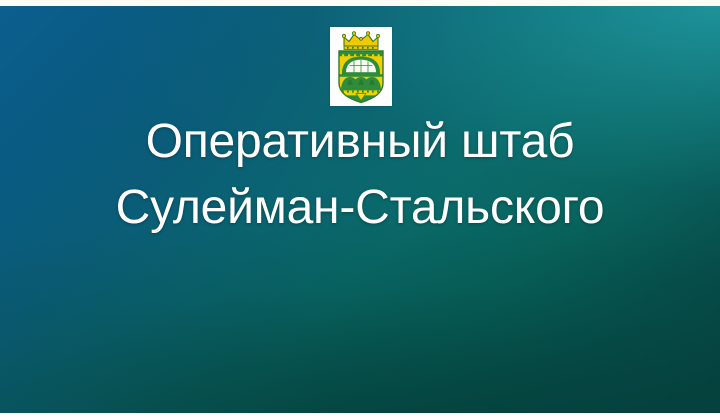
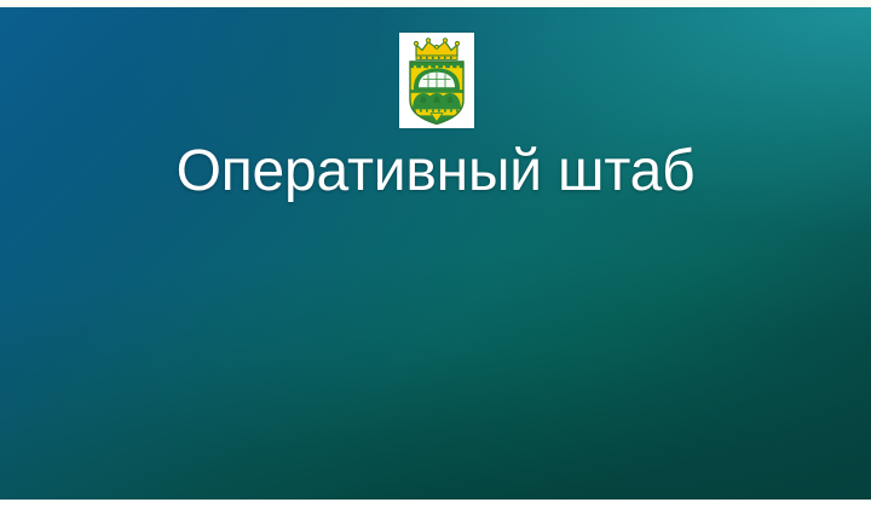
  Оперативный штаб
- Сулейман-Стальского
